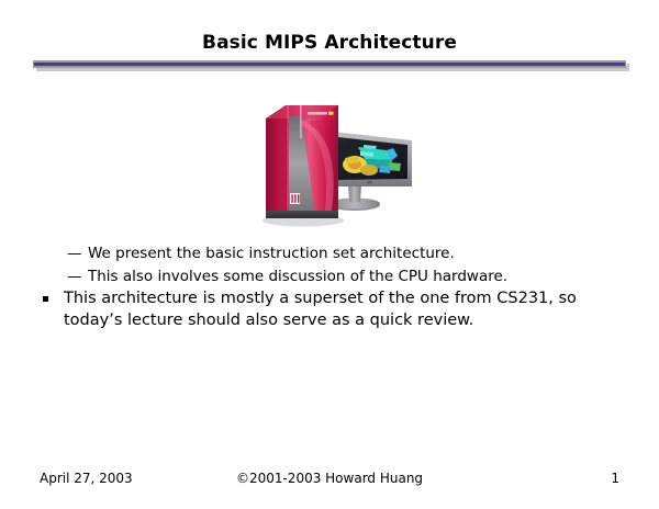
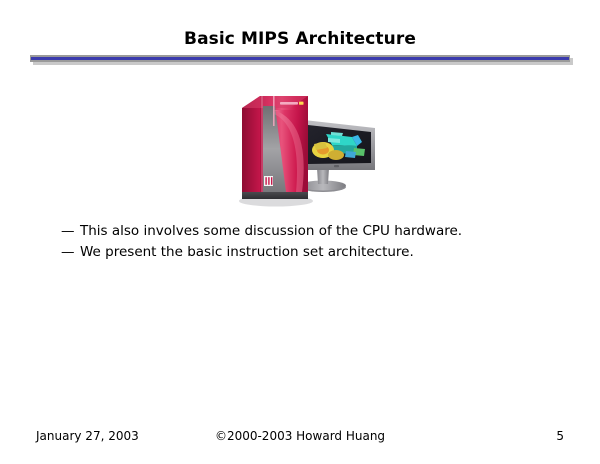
  Basic MIPS Architecture
  —
- We present the basic instruction set architecture.
+ This also involves some discussion of the CPU hardware.
  —
- This also involves some discussion of the CPU hardware.
+ We present the basic instruction set architecture.
- This architecture is mostly a superset of the one from CS231, so today’s lecture should also serve as a quick review.
- April 27, 2003
+ January 27, 2003
- ©2001-2003 Howard Huang
+ ©2000-2003 Howard Huang
- 1
+ 5
